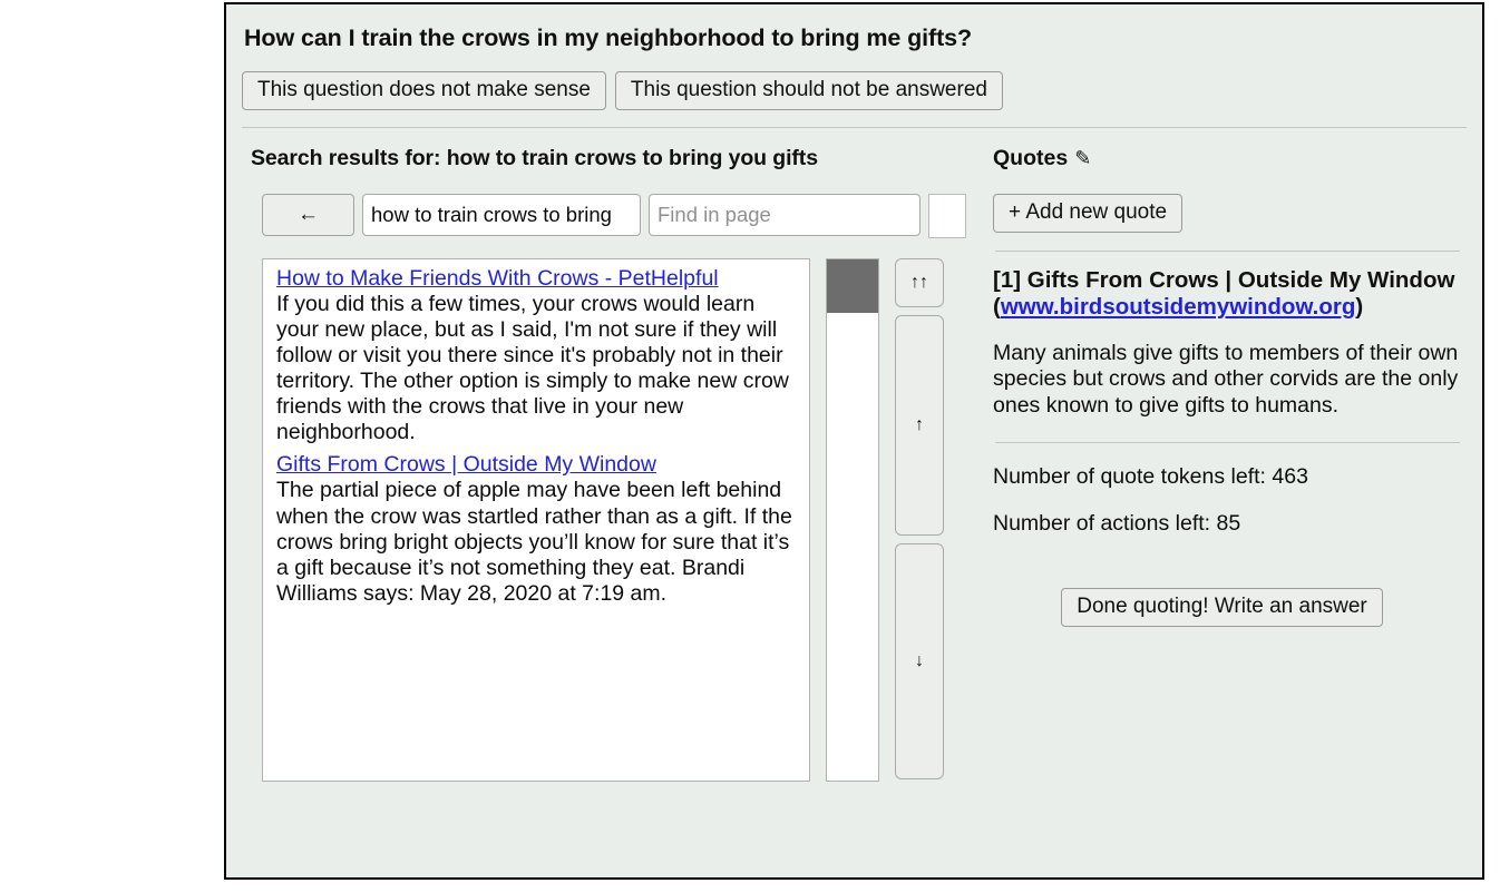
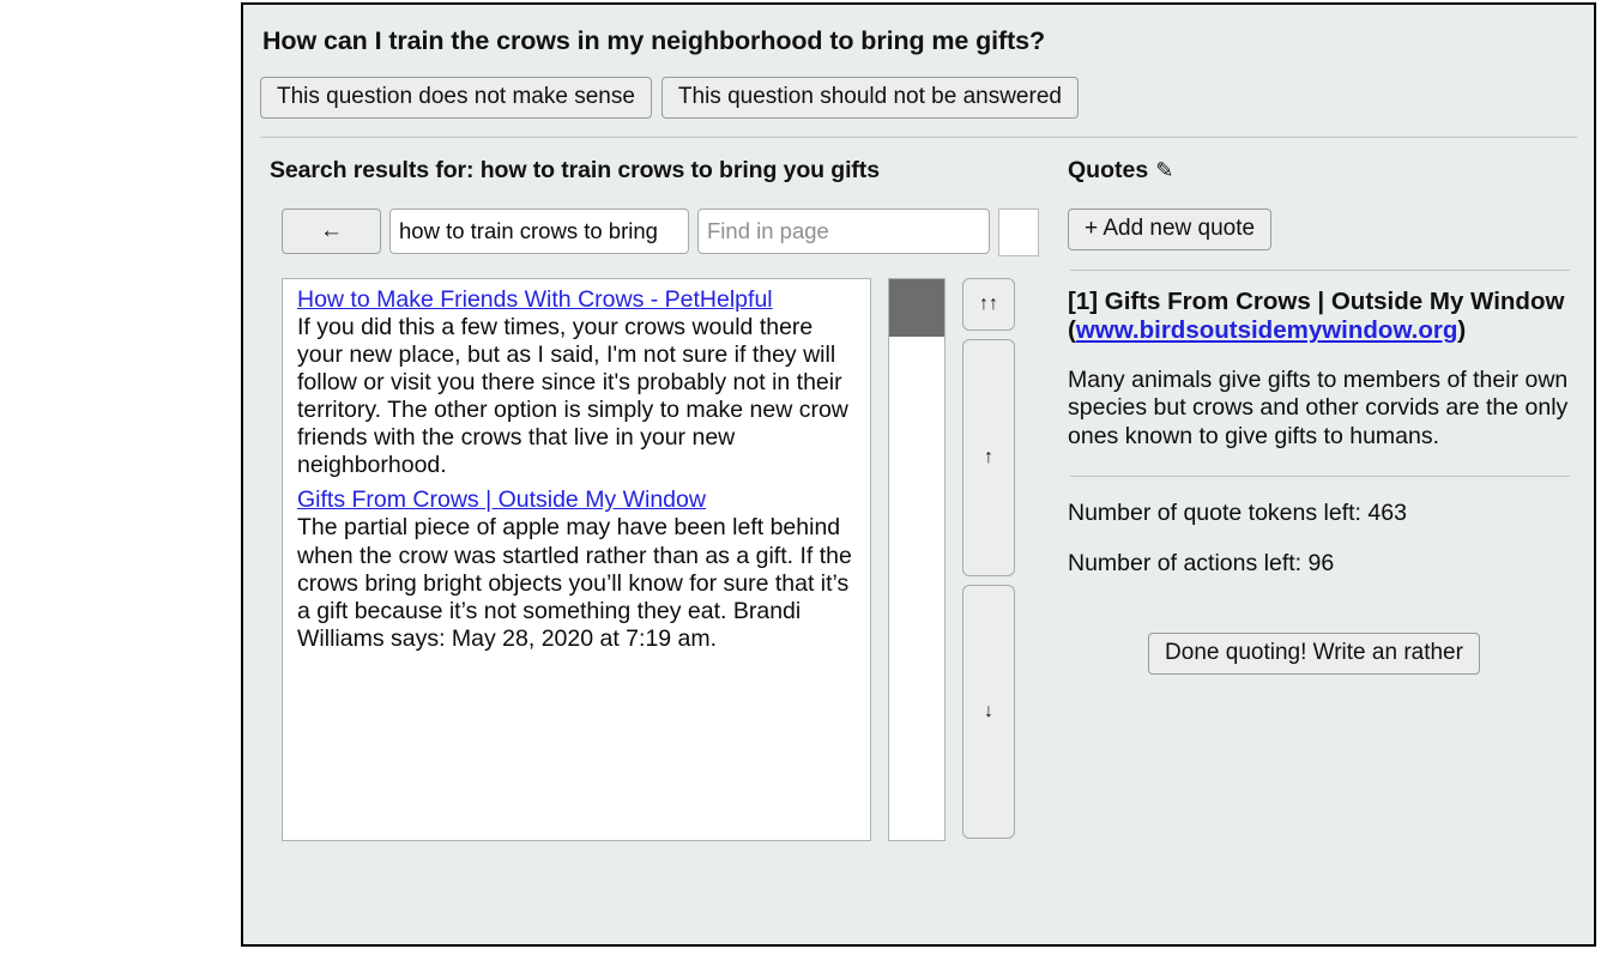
  How can I train the crows in my neighborhood to bring me gifts?
  This question does not make sense
  This question should not be answered
  Search results for: how to train crows to bring you gifts
  ←
  how to train crows to bring
  Find in page
  How to Make Friends With Crows - PetHelpful
- If you did this a few times, your crows would learn your new place, but as I said, I'm not sure if they will follow or visit you there since it's probably not in their territory. The other option is simply to make new crow friends with the crows that live in your new neighborhood.
+ If you did this a few times, your crows would there your new place, but as I said, I'm not sure if they will follow or visit you there since it's probably not in their territory. The other option is simply to make new crow friends with the crows that live in your new neighborhood.
  Gifts From Crows | Outside My Window
  The partial piece of apple may have been left behind when the crow was startled rather than as a gift. If the crows bring bright objects you’ll know for sure that it’s a gift because it’s not something they eat. Brandi Williams says: May 28, 2020 at 7:19 am.
  ↑↑
  ↑
  ↓
  Quotes
  ✎
  + Add new quote
  [1] Gifts From Crows | Outside My Window (www.birdsoutsidemywindow.org)
  Many animals give gifts to members of their own species but crows and other corvids are the only ones known to give gifts to humans.
  Number of quote tokens left: 463
- Number of actions left: 85
+ Number of actions left: 96
- Done quoting! Write an answer
+ Done quoting! Write an rather
